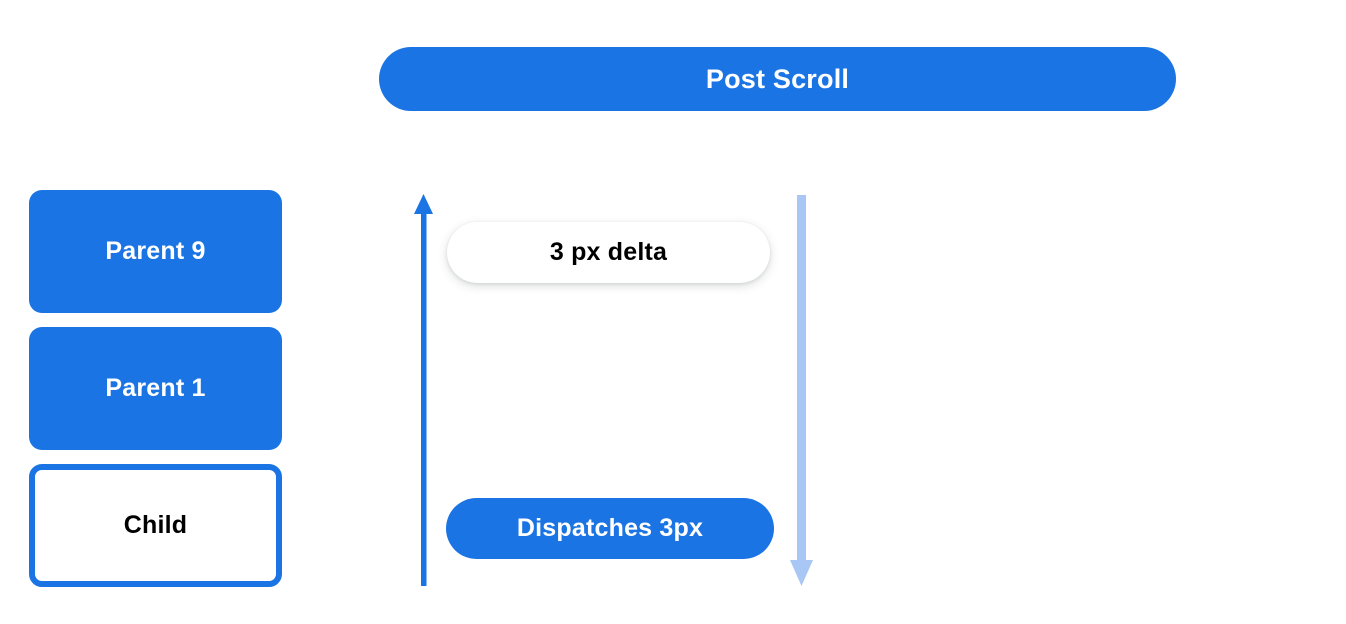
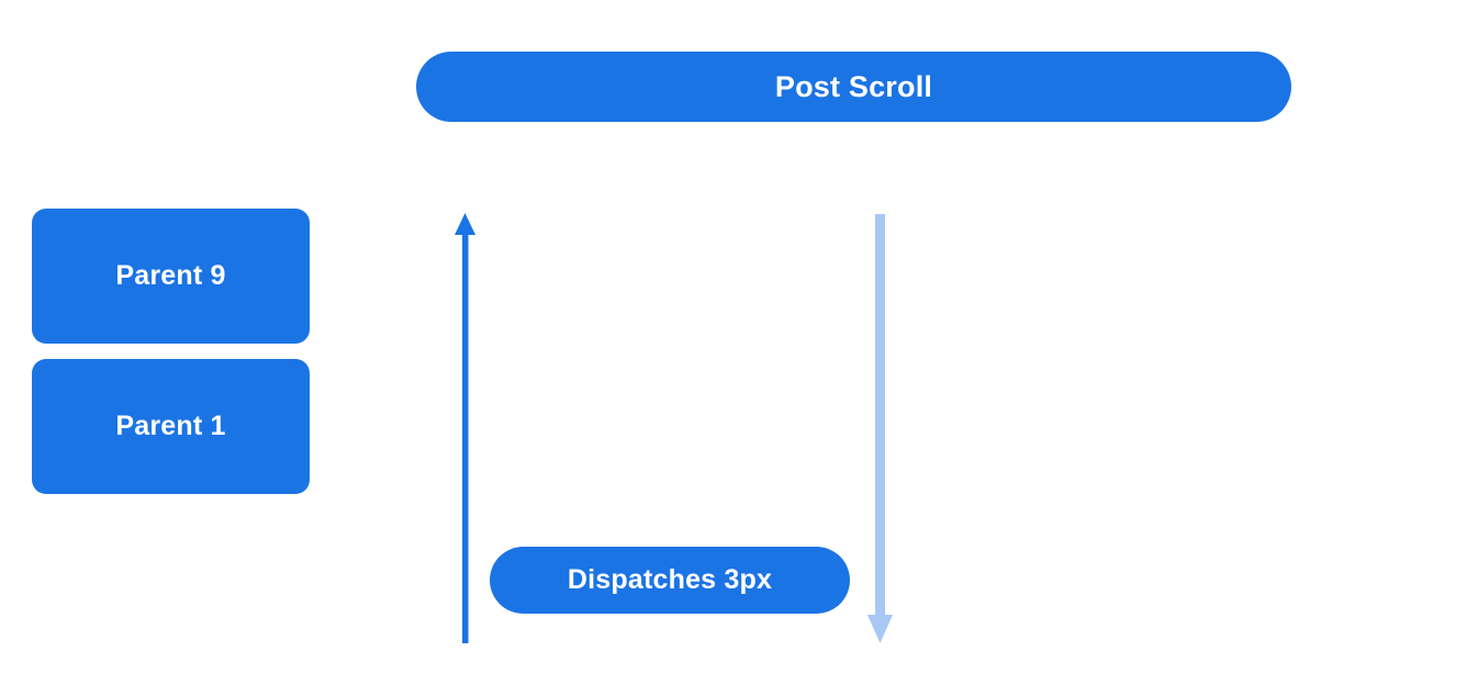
  Post Scroll
  Parent 9
  Parent 1
- Child
- 3 px delta
  Dispatches 3px
